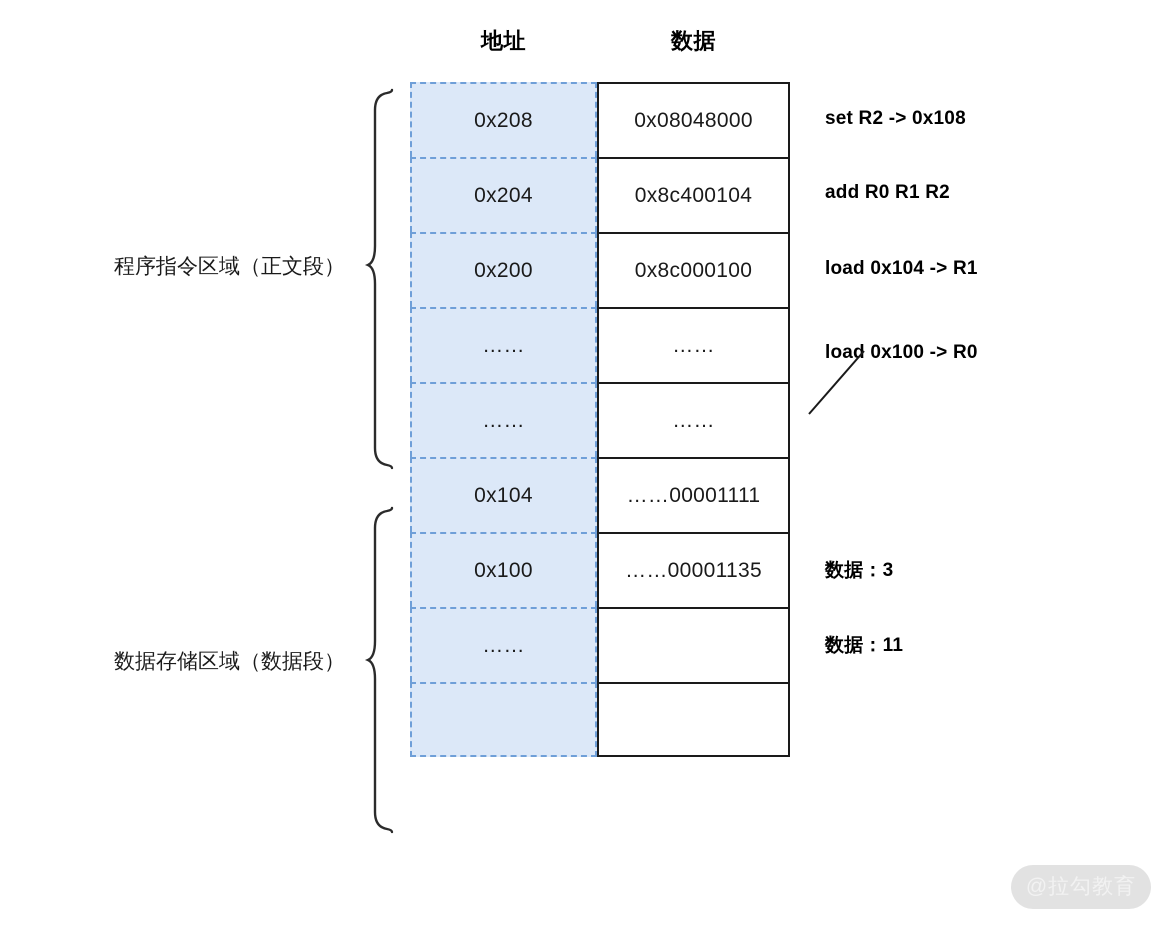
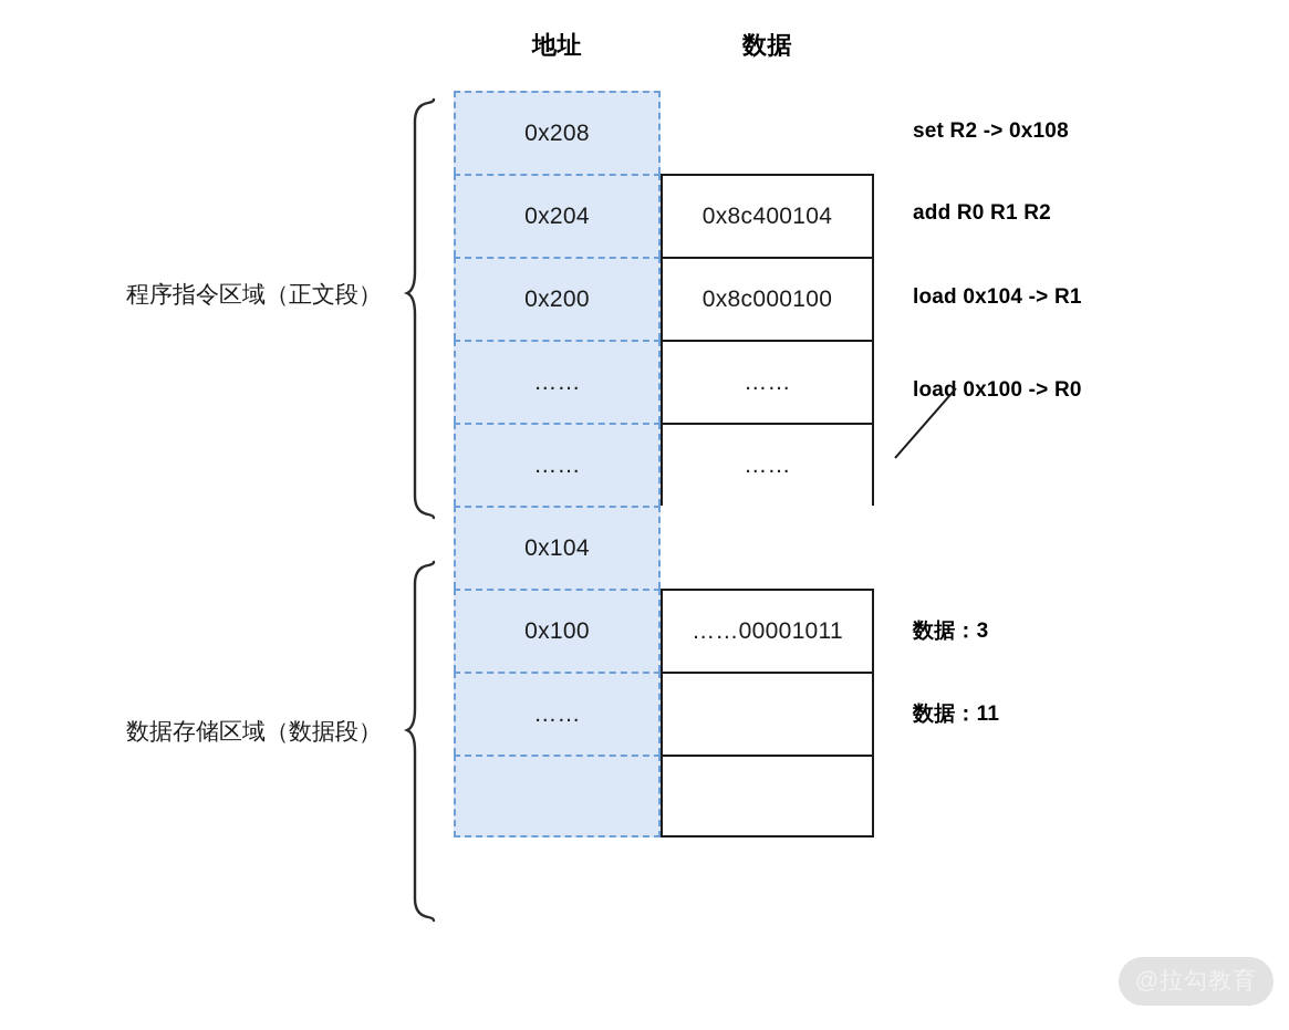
  地址
  数据
  0x208
- 0x08048000
  0x204
  0x8c400104
  0x200
  0x8c000100
  ……
  ……
  ……
  ……
  0x104
- ……00001111
  0x100
- ……00001135
+ ……00001011
  ……
  set R2 -> 0x108
  add R0 R1 R2
  load 0x104 -> R1
  load 0x100 -> R0
  数据：3
  数据：11
  程序指令区域（正文段）
  数据存储区域（数据段）
